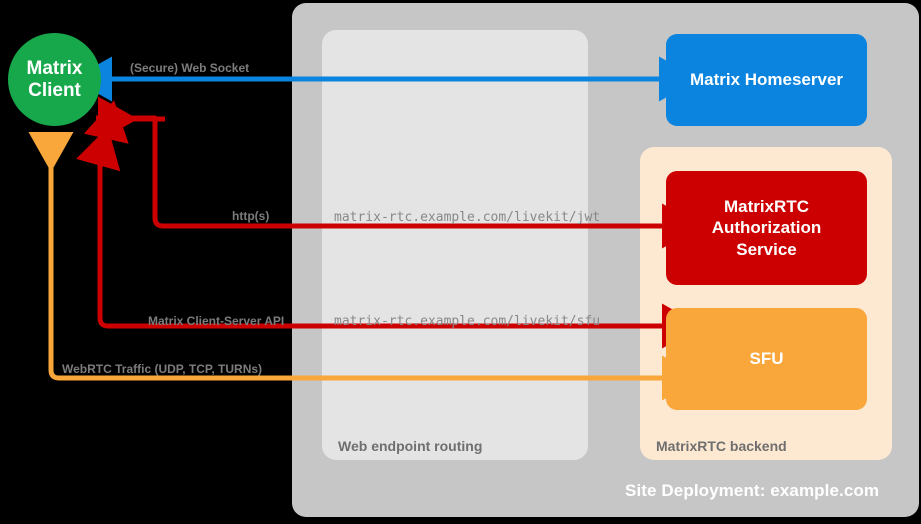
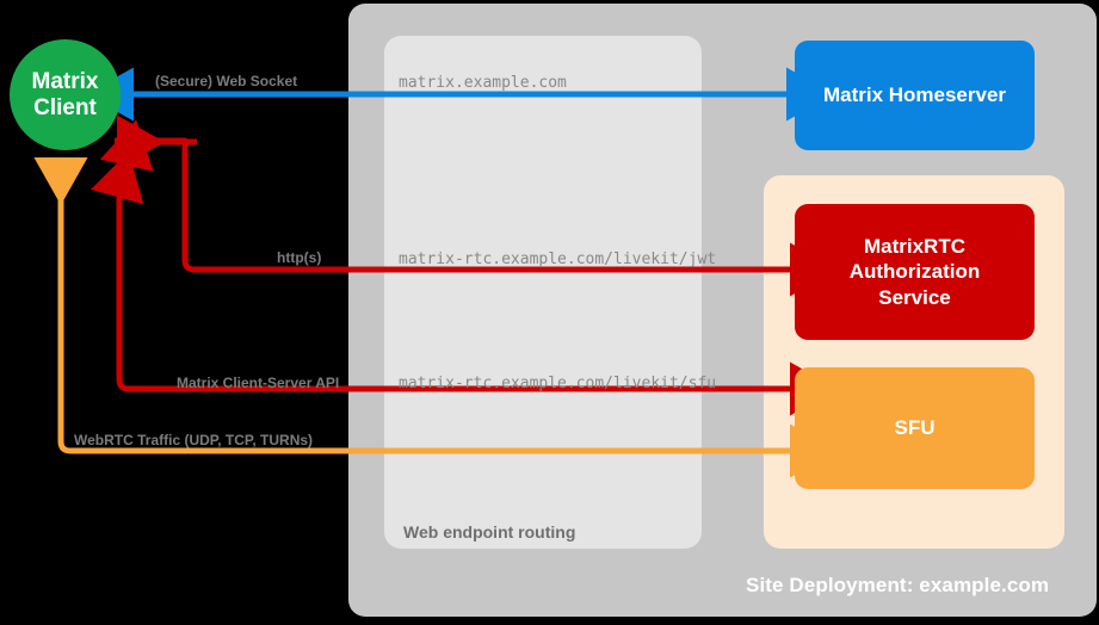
  Matrix
  Client
  Matrix Homeserver
  MatrixRTC
  Authorization
  Service
  SFU
  Web endpoint routing
- MatrixRTC backend
  Site Deployment: example.com
  (Secure) Web Socket
  http(s)
  Matrix Client-Server API
  WebRTC Traffic (UDP, TCP, TURNs)
+ matrix.example.com
  matrix-rtc.example.com/livekit/jwt
  matrix-rtc.example.com/livekit/sfu
